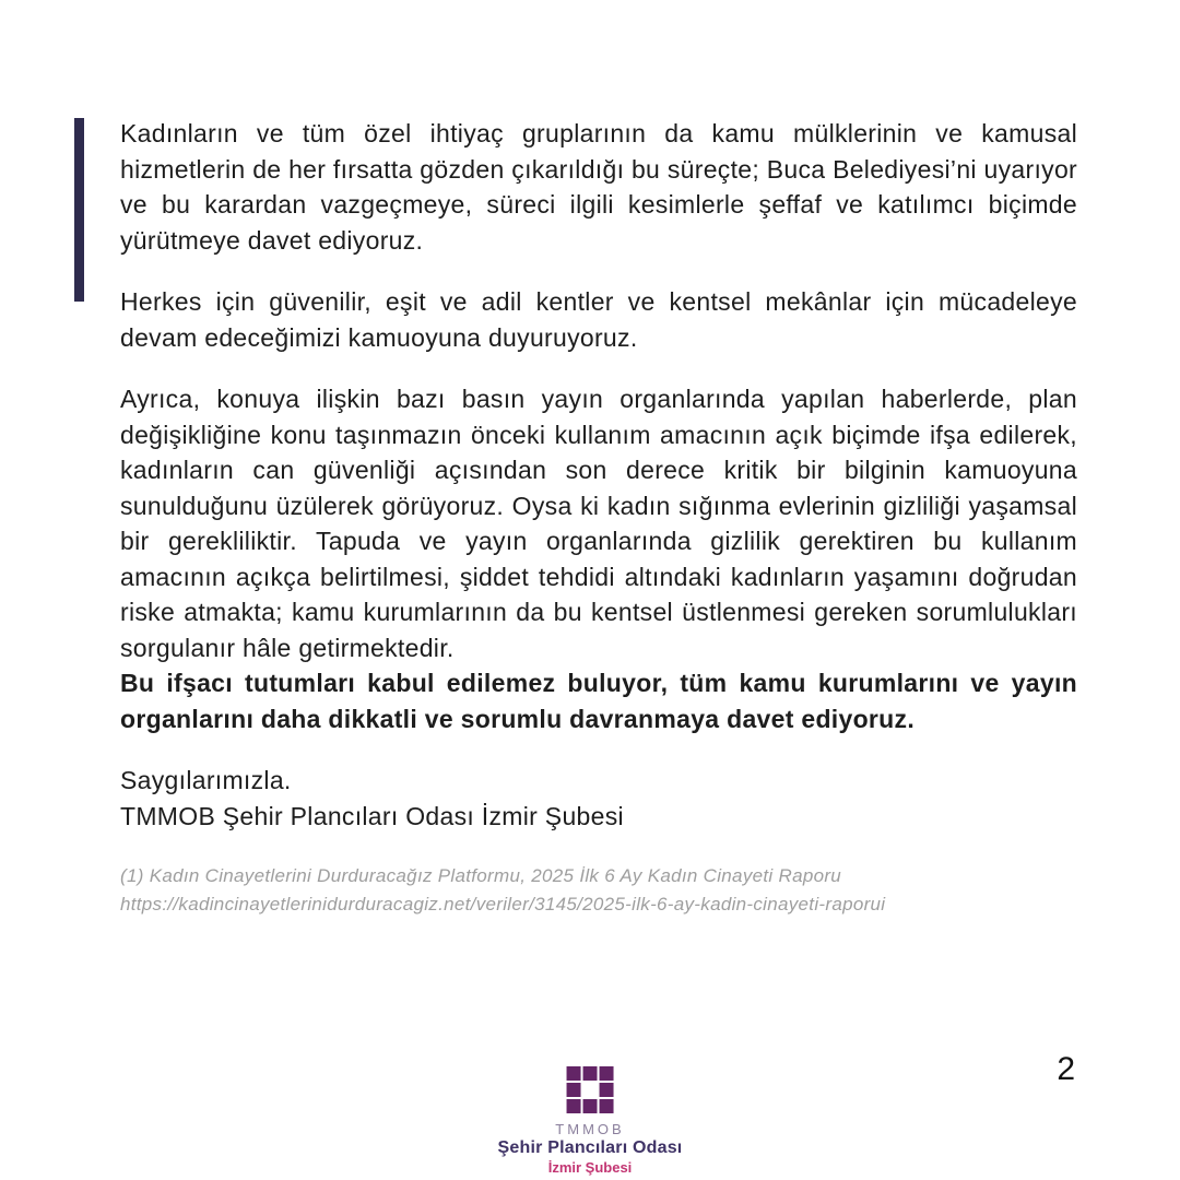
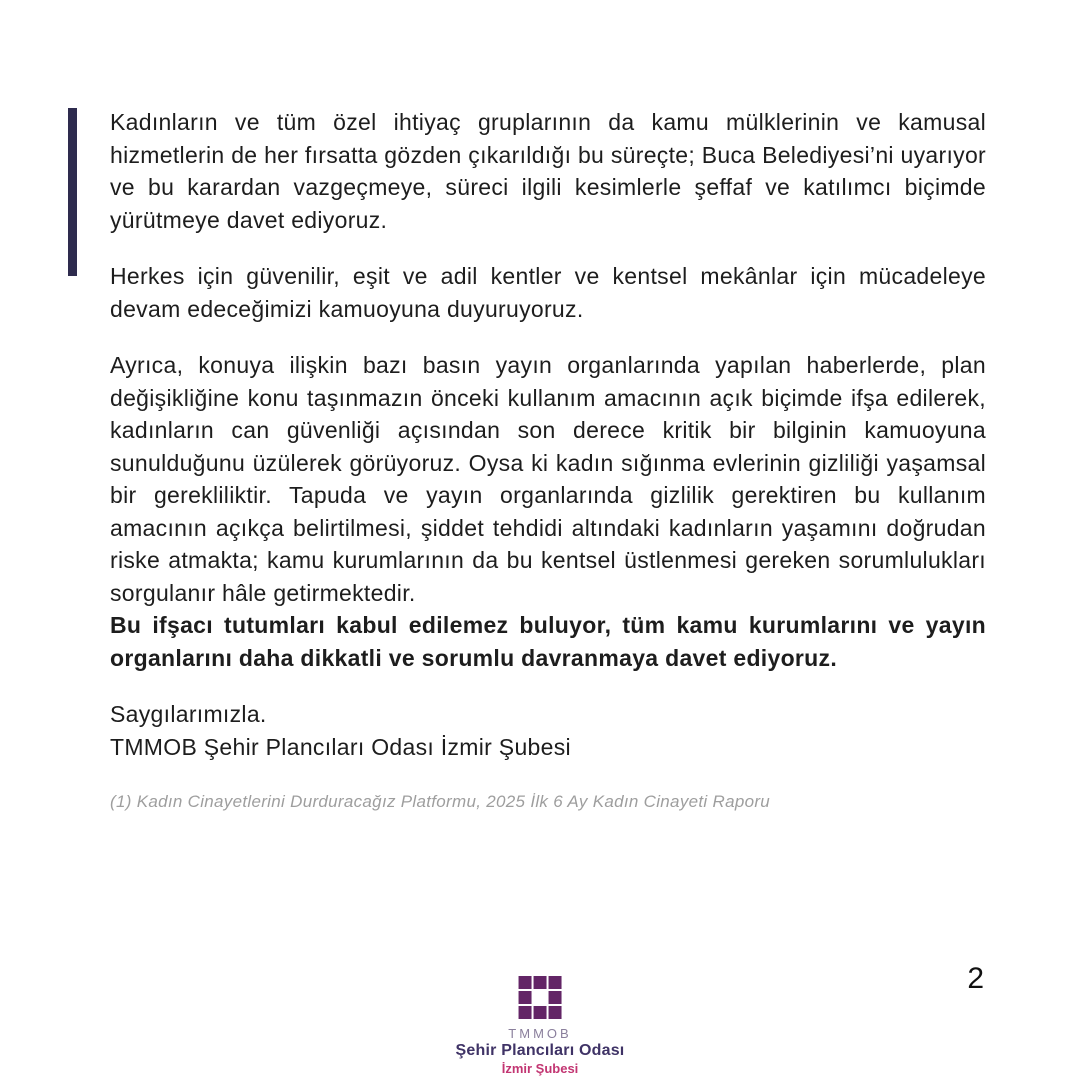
  Kadınların ve tüm özel ihtiyaç gruplarının da kamu mülklerinin ve kamusal hizmetlerin de her fırsatta gözden çıkarıldığı bu süreçte; Buca Belediyesi’ni uyarıyor ve bu karardan vazgeçmeye, süreci ilgili kesimlerle şeffaf ve katılımcı biçimde yürütmeye davet ediyoruz.
  Herkes için güvenilir, eşit ve adil kentler ve kentsel mekânlar için mücadeleye devam edeceğimizi kamuoyuna duyuruyoruz.
  Ayrıca, konuya ilişkin bazı basın yayın organlarında yapılan haberlerde, plan değişikliğine konu taşınmazın önceki kullanım amacının açık biçimde ifşa edilerek, kadınların can güvenliği açısından son derece kritik bir bilginin kamuoyuna sunulduğunu üzülerek görüyoruz. Oysa ki kadın sığınma evlerinin gizliliği yaşamsal bir gerekliliktir. Tapuda ve yayın organlarında gizlilik gerektiren bu kullanım amacının açıkça belirtilmesi, şiddet tehdidi altındaki kadınların yaşamını doğrudan riske atmakta; kamu kurumlarının da bu kentsel üstlenmesi gereken sorumlulukları sorgulanır hâle getirmektedir.
  Bu ifşacı tutumları kabul edilemez buluyor, tüm kamu kurumlarını ve yayın organlarını daha dikkatli ve sorumlu davranmaya davet ediyoruz.
  Saygılarımızla.
  TMMOB Şehir Plancıları Odası İzmir Şubesi
  (1) Kadın Cinayetlerini Durduracağız Platformu, 2025 İlk 6 Ay Kadın Cinayeti Raporu
- https://kadincinayetlerinidurduracagiz.net/veriler/3145/2025-ilk-6-ay-kadin-cinayeti-raporui
  2
  TMMOB
  Şehir Plancıları Odası
  İzmir Şubesi
